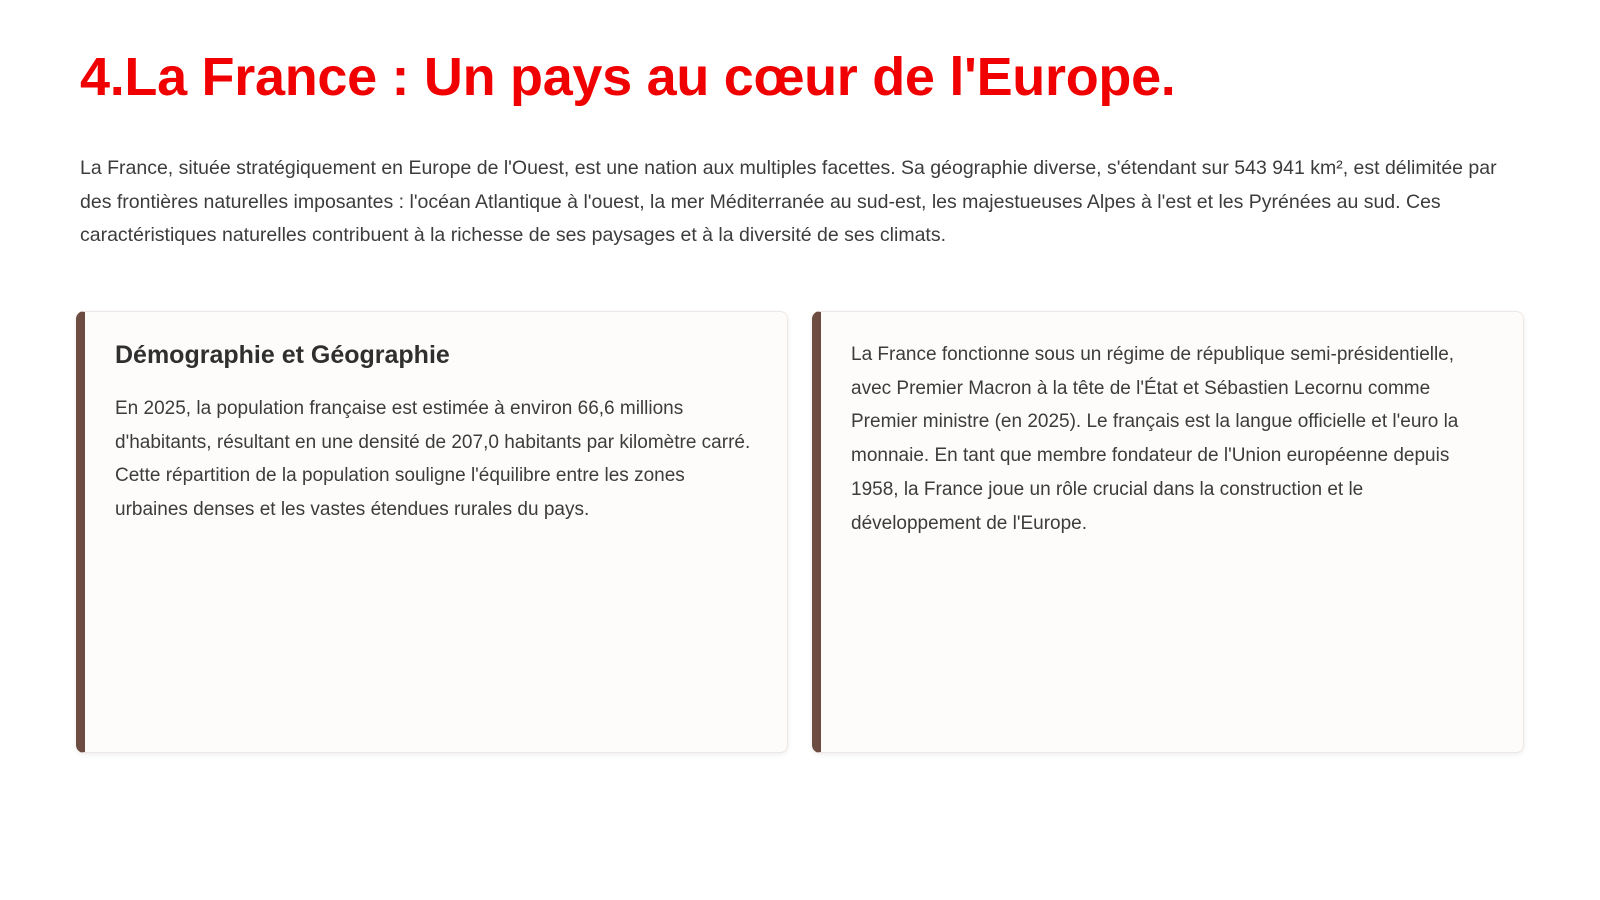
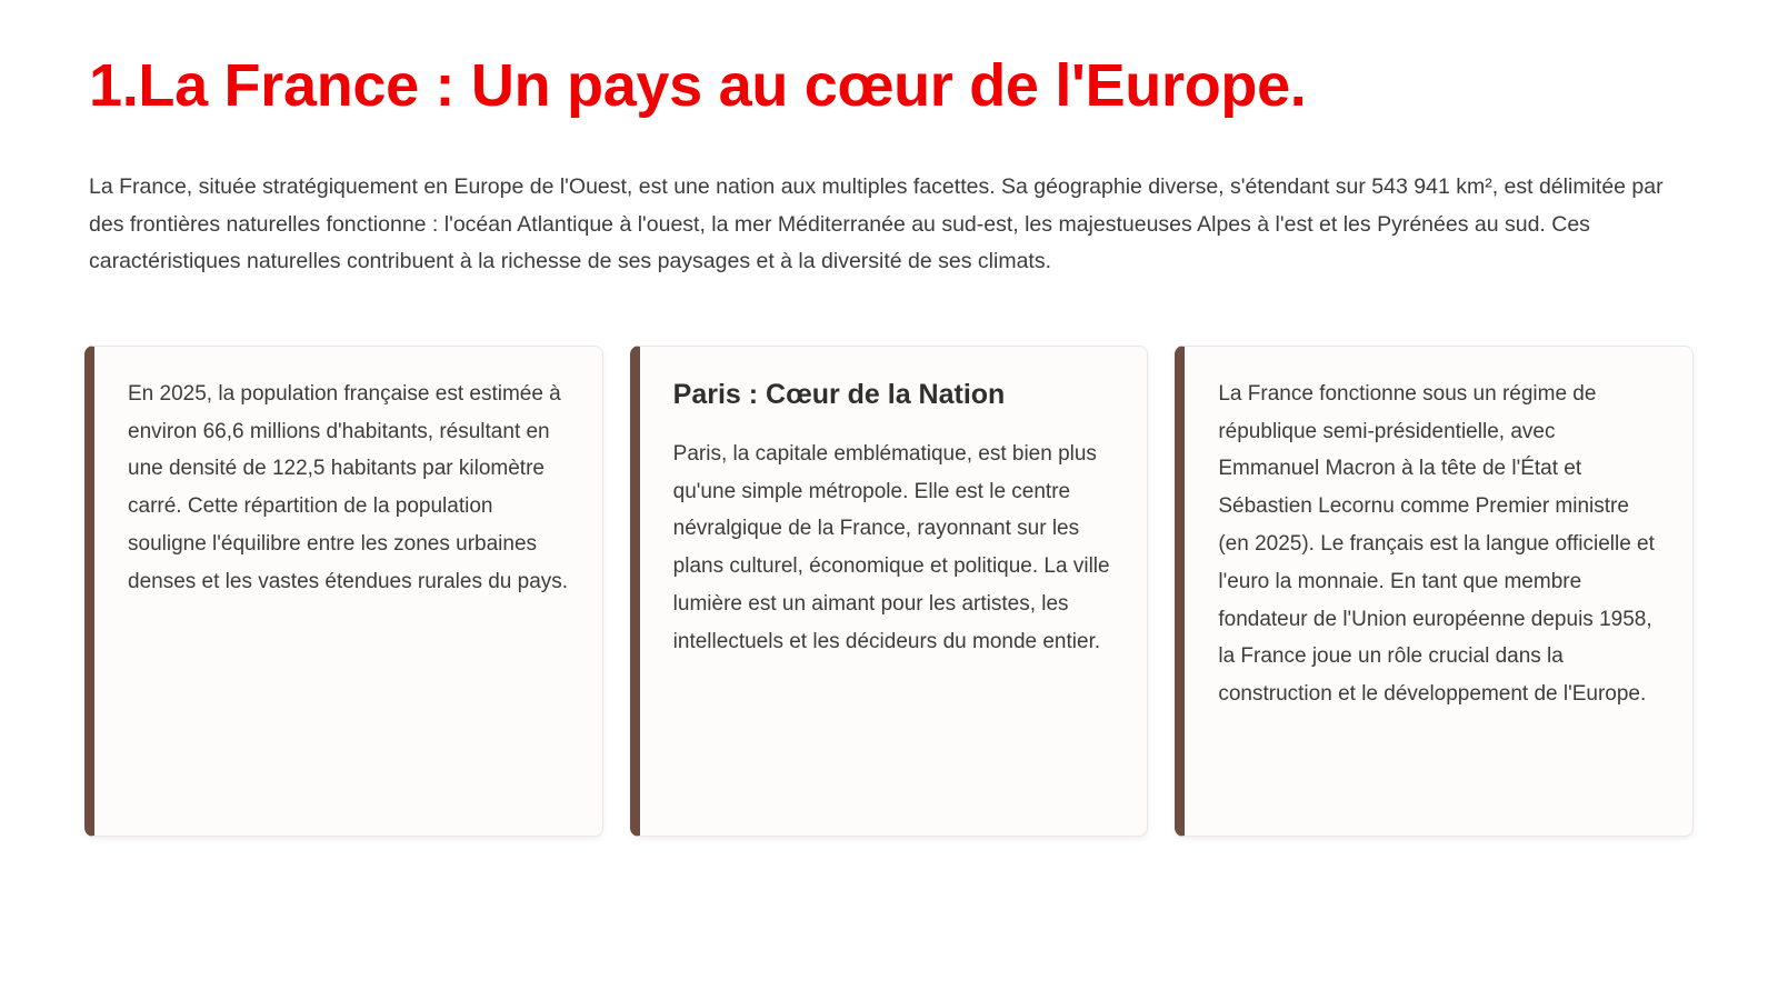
- 4.La France : Un pays au cœur de l'Europe.
+ 1.La France : Un pays au cœur de l'Europe.
- La France, située stratégiquement en Europe de l'Ouest, est une nation aux multiples facettes. Sa géographie diverse, s'étendant sur 543 941 km², est délimitée par des frontières naturelles imposantes : l'océan Atlantique à l'ouest, la mer Méditerranée au sud-est, les majestueuses Alpes à l'est et les Pyrénées au sud. Ces caractéristiques naturelles contribuent à la richesse de ses paysages et à la diversité de ses climats.
+ La France, située stratégiquement en Europe de l'Ouest, est une nation aux multiples facettes. Sa géographie diverse, s'étendant sur 543 941 km², est délimitée par des frontières naturelles fonctionne : l'océan Atlantique à l'ouest, la mer Méditerranée au sud-est, les majestueuses Alpes à l'est et les Pyrénées au sud. Ces caractéristiques naturelles contribuent à la richesse de ses paysages et à la diversité de ses climats.
- Démographie et Géographie
- En 2025, la population française est estimée à environ 66,6 millions d'habitants, résultant en une densité de 207,0 habitants par kilomètre carré. Cette répartition de la population souligne l'équilibre entre les zones urbaines denses et les vastes étendues rurales du pays.
+ En 2025, la population française est estimée à environ 66,6 millions d'habitants, résultant en une densité de 122,5 habitants par kilomètre carré. Cette répartition de la population souligne l'équilibre entre les zones urbaines denses et les vastes étendues rurales du pays.
+ Paris : Cœur de la Nation
+ Paris, la capitale emblématique, est bien plus qu'une simple métropole. Elle est le centre névralgique de la France, rayonnant sur les plans culturel, économique et politique. La ville lumière est un aimant pour les artistes, les intellectuels et les décideurs du monde entier.
- La France fonctionne sous un régime de république semi-présidentielle, avec Premier Macron à la tête de l'État et Sébastien Lecornu comme Premier ministre (en 2025). Le français est la langue officielle et l'euro la monnaie. En tant que membre fondateur de l'Union européenne depuis 1958, la France joue un rôle crucial dans la construction et le développement de l'Europe.
+ La France fonctionne sous un régime de république semi-présidentielle, avec Emmanuel Macron à la tête de l'État et Sébastien Lecornu comme Premier ministre (en 2025). Le français est la langue officielle et l'euro la monnaie. En tant que membre fondateur de l'Union européenne depuis 1958, la France joue un rôle crucial dans la construction et le développement de l'Europe.
